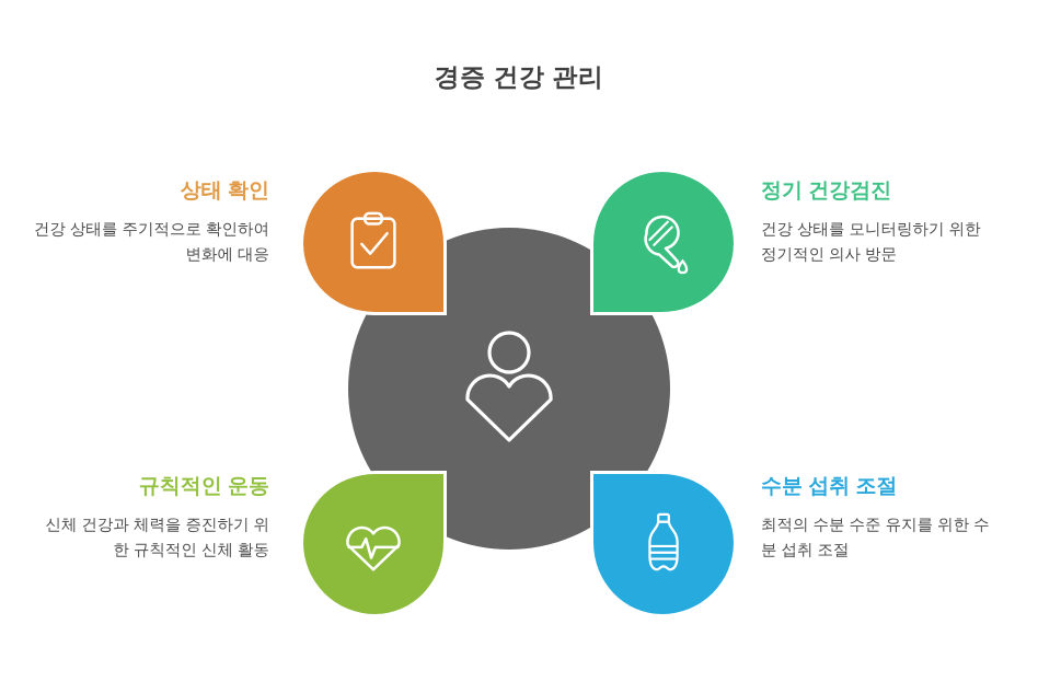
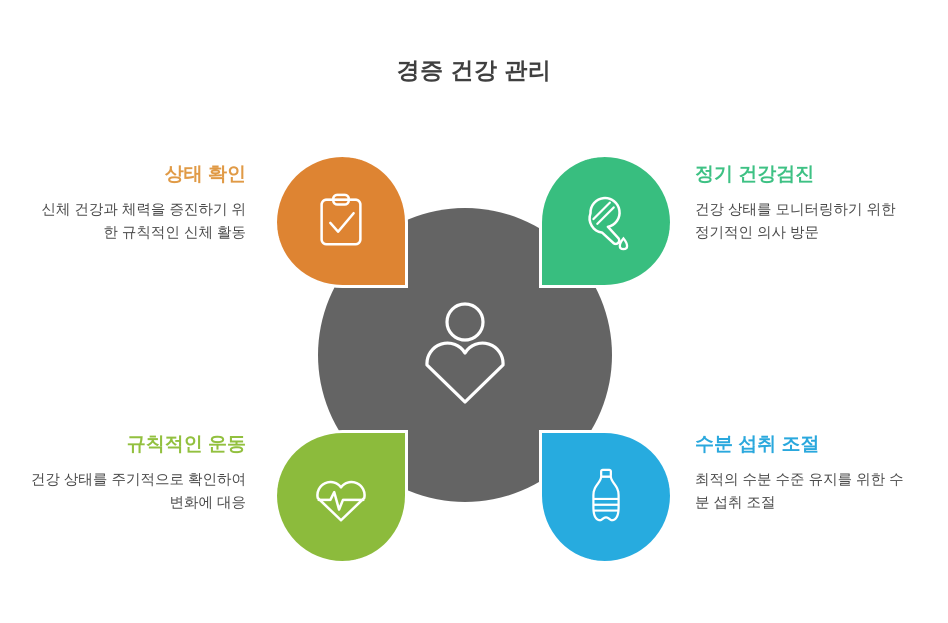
  경증 건강 관리
  상태 확인
- 건강 상태를 주기적으로 확인하여 변화에 대응
+ 신체 건강과 체력을 증진하기 위한 규칙적인 신체 활동
  정기 건강검진
  건강 상태를 모니터링하기 위한 정기적인 의사 방문
  규칙적인 운동
- 신체 건강과 체력을 증진하기 위한 규칙적인 신체 활동
+ 건강 상태를 주기적으로 확인하여 변화에 대응
  수분 섭취 조절
  최적의 수분 수준 유지를 위한 수분 섭취 조절
